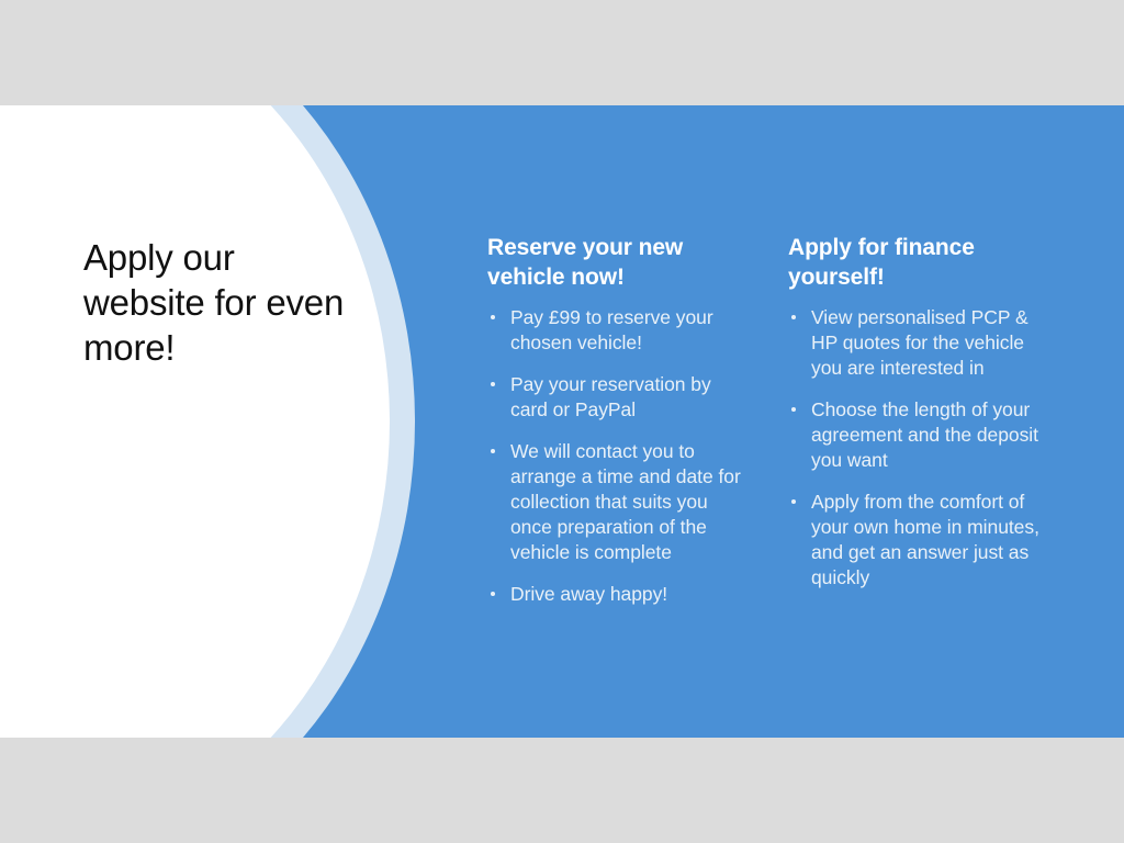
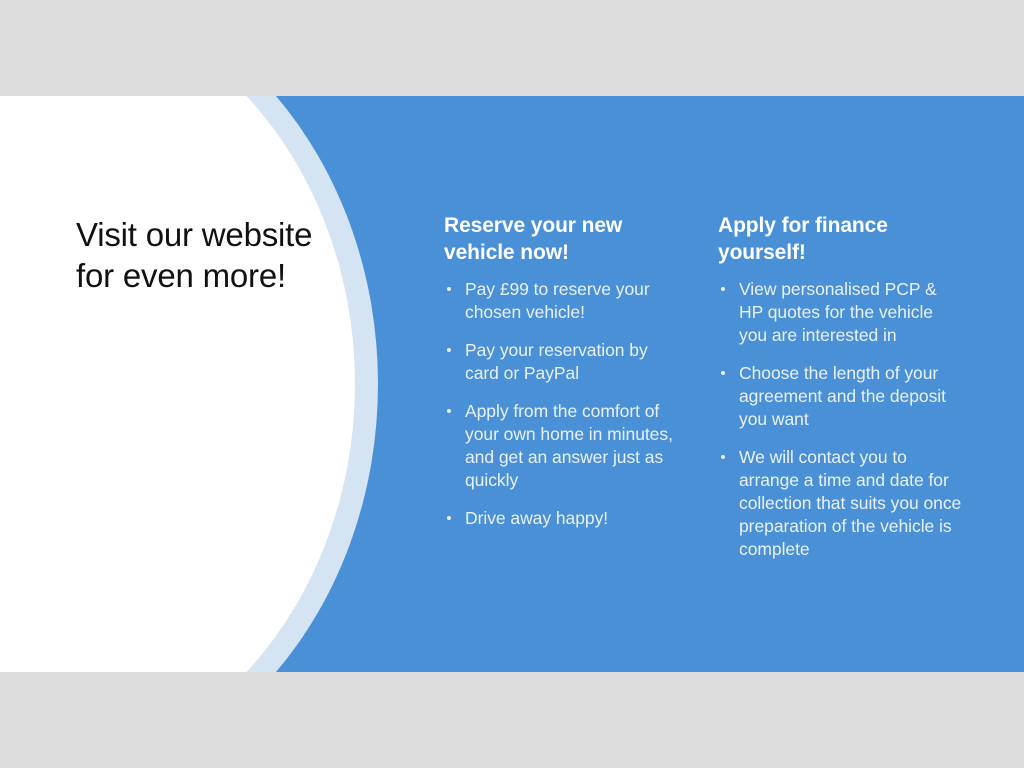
- Apply our website for even more!
+ Visit our website for even more!
  Reserve your new vehicle now!
  Pay £99 to reserve your chosen vehicle!
  Pay your reservation by card or PayPal
- We will contact you to arrange a time and date for collection that suits you once preparation of the vehicle is complete
+ Apply from the comfort of your own home in minutes, and get an answer just as quickly
  Drive away happy!
  Apply for finance yourself!
  View personalised PCP & HP quotes for the vehicle you are interested in
  Choose the length of your agreement and the deposit you want
- Apply from the comfort of your own home in minutes, and get an answer just as quickly
+ We will contact you to arrange a time and date for collection that suits you once preparation of the vehicle is complete
